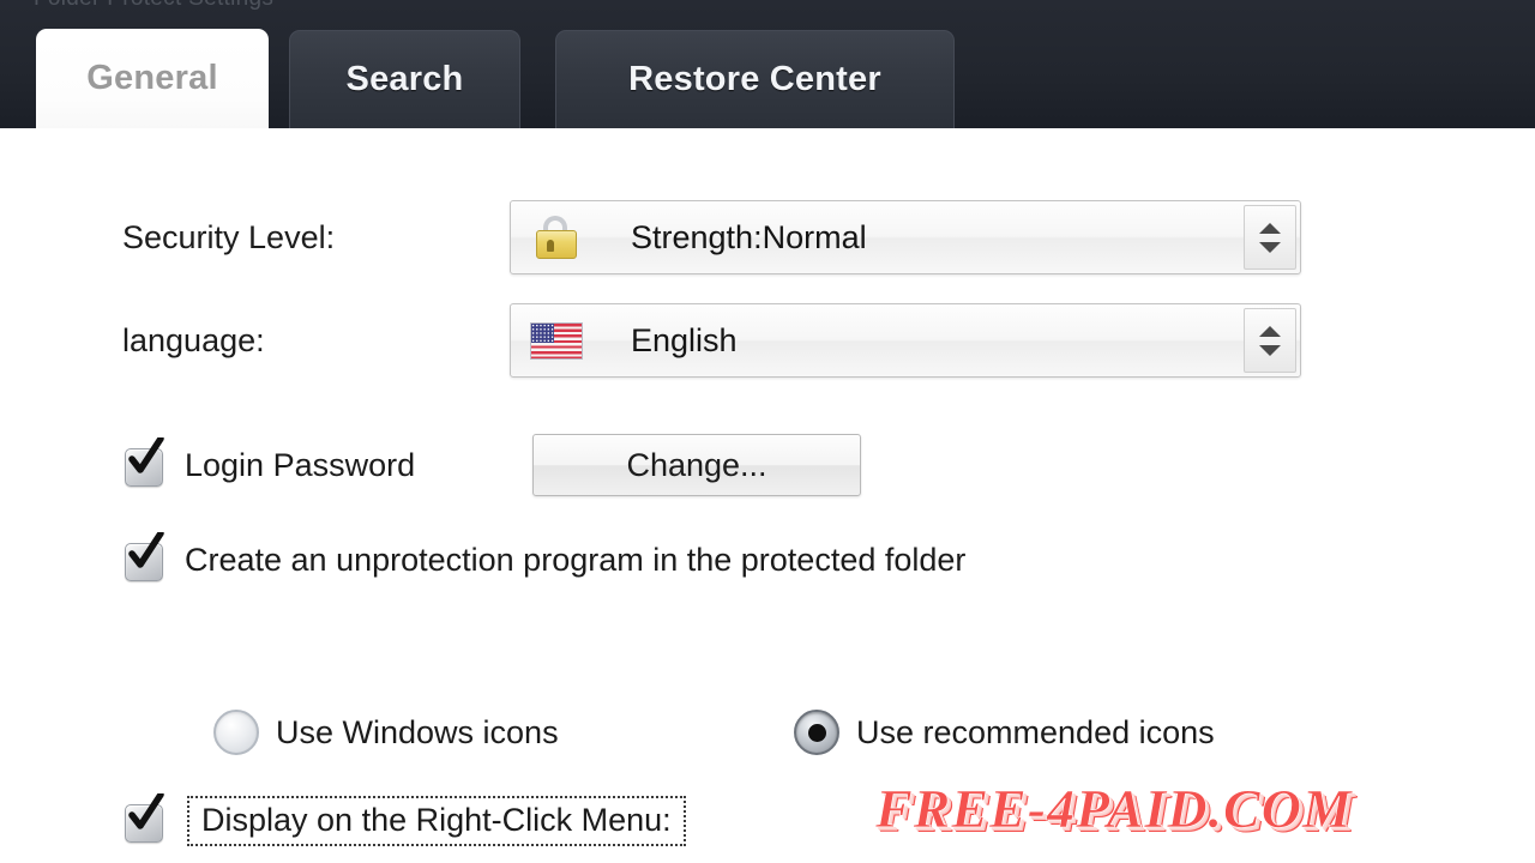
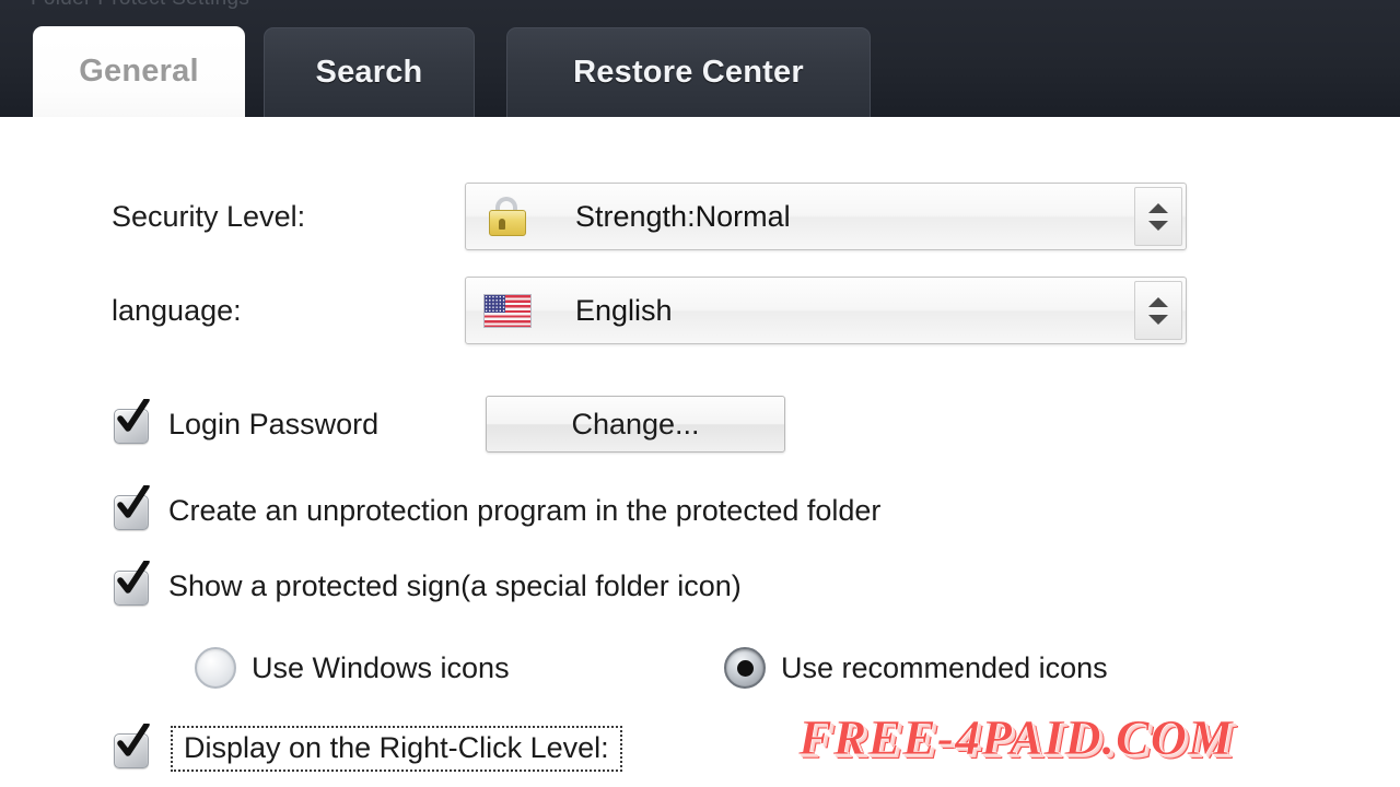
  Search
  Restore Center
  General
  Security Level:
  Strength:Normal
  language:
  English
  Login Password
  Change...
  Create an unprotection program in the protected folder
+ Show a protected sign(a special folder icon)
  Use Windows icons
  Use recommended icons
- Display on the Right-Click Menu:
+ Display on the Right-Click Level:
  FREE-4PAID.COM
